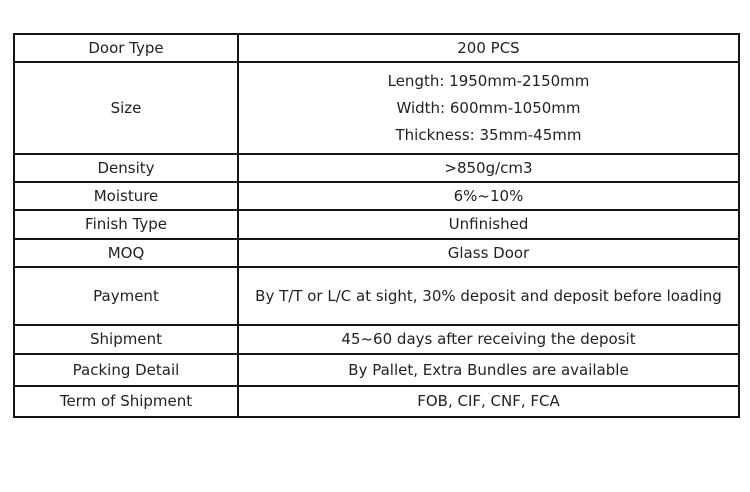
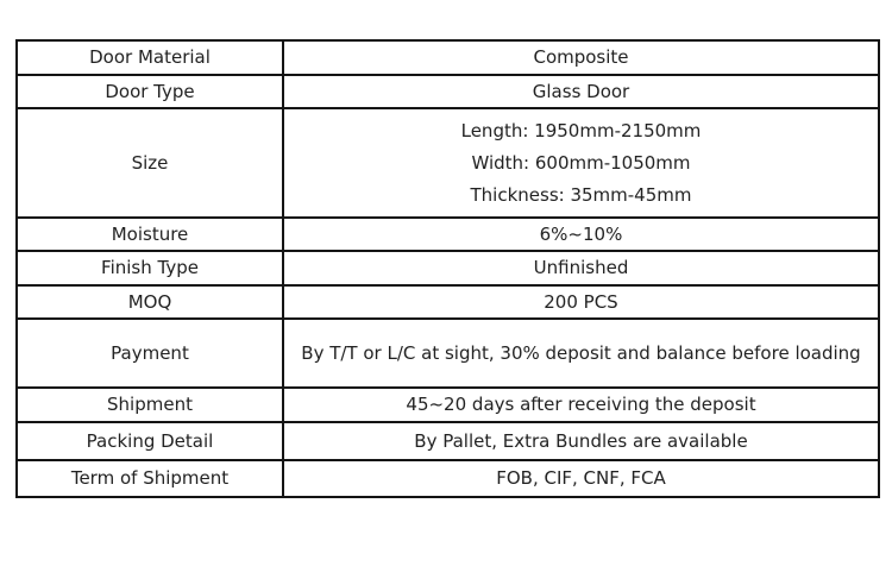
+ Door Material	Composite
- Door Type	200 PCS
+ Door Type	Glass Door
  Size	Length: 1950mm-2150mm Width: 600mm-1050mm Thickness: 35mm-45mm
- Density	>850g/cm3
  Moisture	6%~10%
  Finish Type	Unfinished
- MOQ	Glass Door
+ MOQ	200 PCS
- Payment	By T/T or L/C at sight, 30% deposit and deposit before loading
+ Payment	By T/T or L/C at sight, 30% deposit and balance before loading
- Shipment	45~60 days after receiving the deposit
+ Shipment	45~20 days after receiving the deposit
  Packing Detail	By Pallet, Extra Bundles are available
  Term of Shipment	FOB, CIF, CNF, FCA
